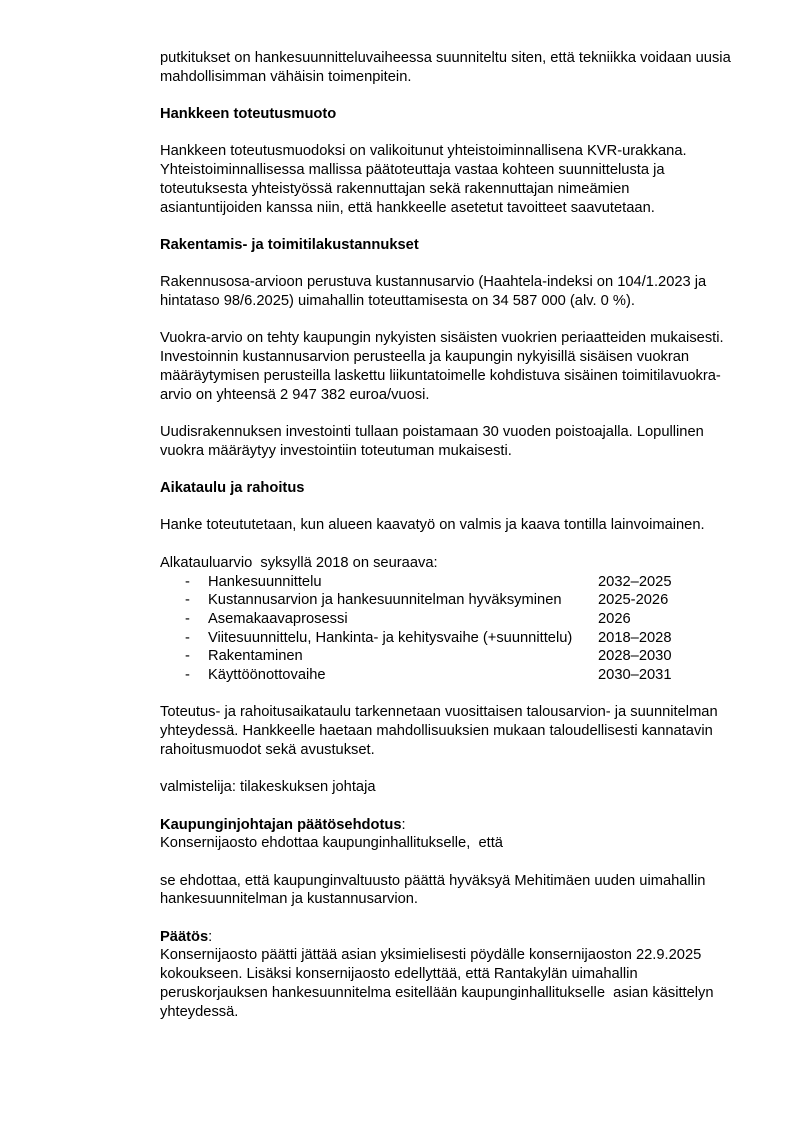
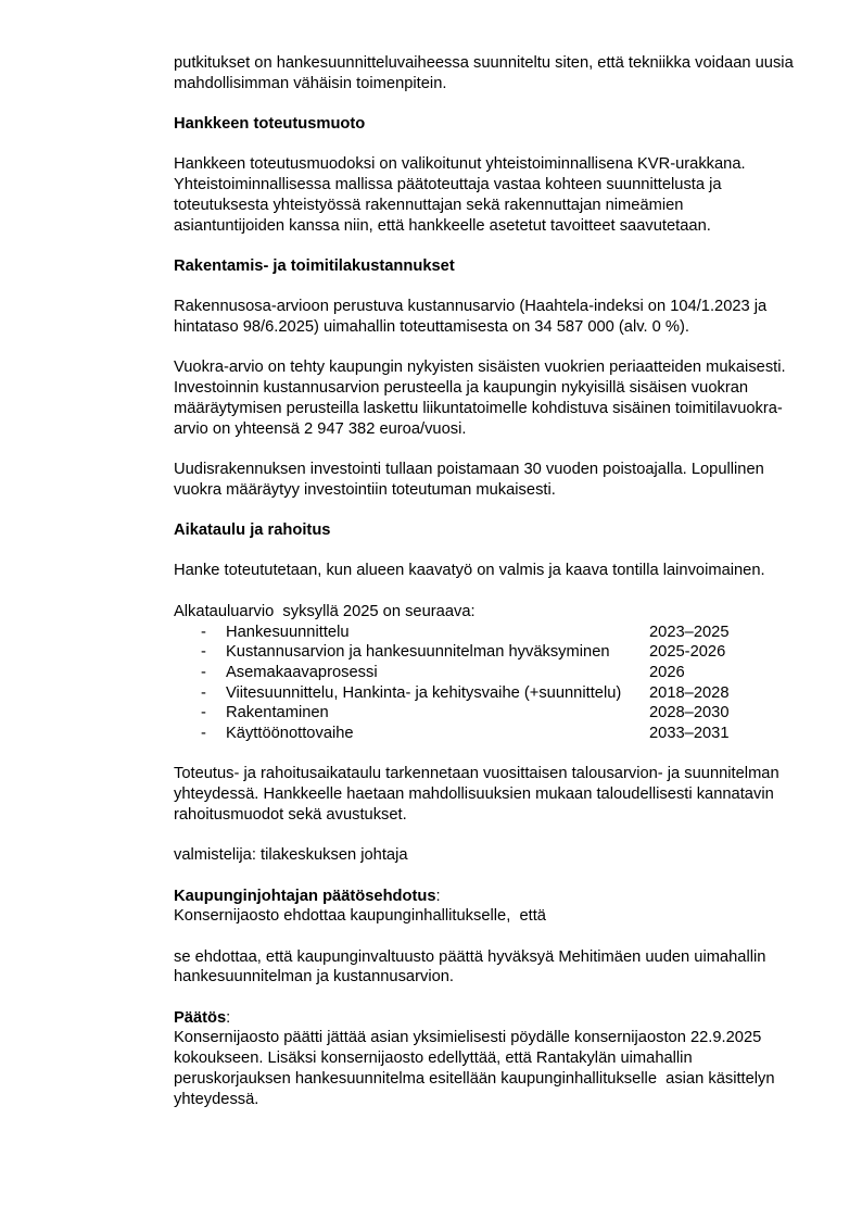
  putkitukset on hankesuunnitteluvaiheessa suunniteltu siten, että tekniikka voidaan uusia
  mahdollisimman vähäisin toimenpitein.
  Hankkeen toteutusmuoto
  Hankkeen toteutusmuodoksi on valikoitunut yhteistoiminnallisena KVR-urakkana.
  Yhteistoiminnallisessa mallissa päätoteuttaja vastaa kohteen suunnittelusta ja
  toteutuksesta yhteistyössä rakennuttajan sekä rakennuttajan nimeämien
  asiantuntijoiden kanssa niin, että hankkeelle asetetut tavoitteet saavutetaan.
  Rakentamis- ja toimitilakustannukset
  Rakennusosa-arvioon perustuva kustannusarvio (Haahtela-indeksi on 104/1.2023 ja
  hintataso 98/6.2025) uimahallin toteuttamisesta on 34 587 000 (alv. 0 %).
  Vuokra-arvio on tehty kaupungin nykyisten sisäisten vuokrien periaatteiden mukaisesti.
  Investoinnin kustannusarvion perusteella ja kaupungin nykyisillä sisäisen vuokran
  määräytymisen perusteilla laskettu liikuntatoimelle kohdistuva sisäinen toimitilavuokra-
  arvio on yhteensä 2 947 382 euroa/vuosi.
  Uudisrakennuksen investointi tullaan poistamaan 30 vuoden poistoajalla. Lopullinen
  vuokra määräytyy investointiin toteutuman mukaisesti.
  Aikataulu ja rahoitus
  Hanke toteututetaan, kun alueen kaavatyö on valmis ja kaava tontilla lainvoimainen.
- Alkatauluarvio syksyllä 2018 on seuraava:
+ Alkatauluarvio syksyllä 2025 on seuraava:
  -
  Hankesuunnittelu
- 2032–2025
+ 2023–2025
  -
  Kustannusarvion ja hankesuunnitelman hyväksyminen
  2025-2026
  -
  Asemakaavaprosessi
  2026
  -
  Viitesuunnittelu, Hankinta- ja kehitysvaihe (+suunnittelu)
  2018–2028
  -
  Rakentaminen
  2028–2030
  -
  Käyttöönottovaihe
- 2030–2031
+ 2033–2031
  Toteutus- ja rahoitusaikataulu tarkennetaan vuosittaisen talousarvion- ja suunnitelman
  yhteydessä. Hankkeelle haetaan mahdollisuuksien mukaan taloudellisesti kannatavin
  rahoitusmuodot sekä avustukset.
  valmistelija: tilakeskuksen johtaja
  Kaupunginjohtajan päätösehdotus:
  Konsernijaosto ehdottaa kaupunginhallitukselle, että
  se ehdottaa, että kaupunginvaltuusto päättä hyväksyä Mehitimäen uuden uimahallin
  hankesuunnitelman ja kustannusarvion.
  Päätös:
  Konsernijaosto päätti jättää asian yksimielisesti pöydälle konsernijaoston 22.9.2025
  kokoukseen. Lisäksi konsernijaosto edellyttää, että Rantakylän uimahallin
  peruskorjauksen hankesuunnitelma esitellään kaupunginhallitukselle asian käsittelyn
  yhteydessä.
